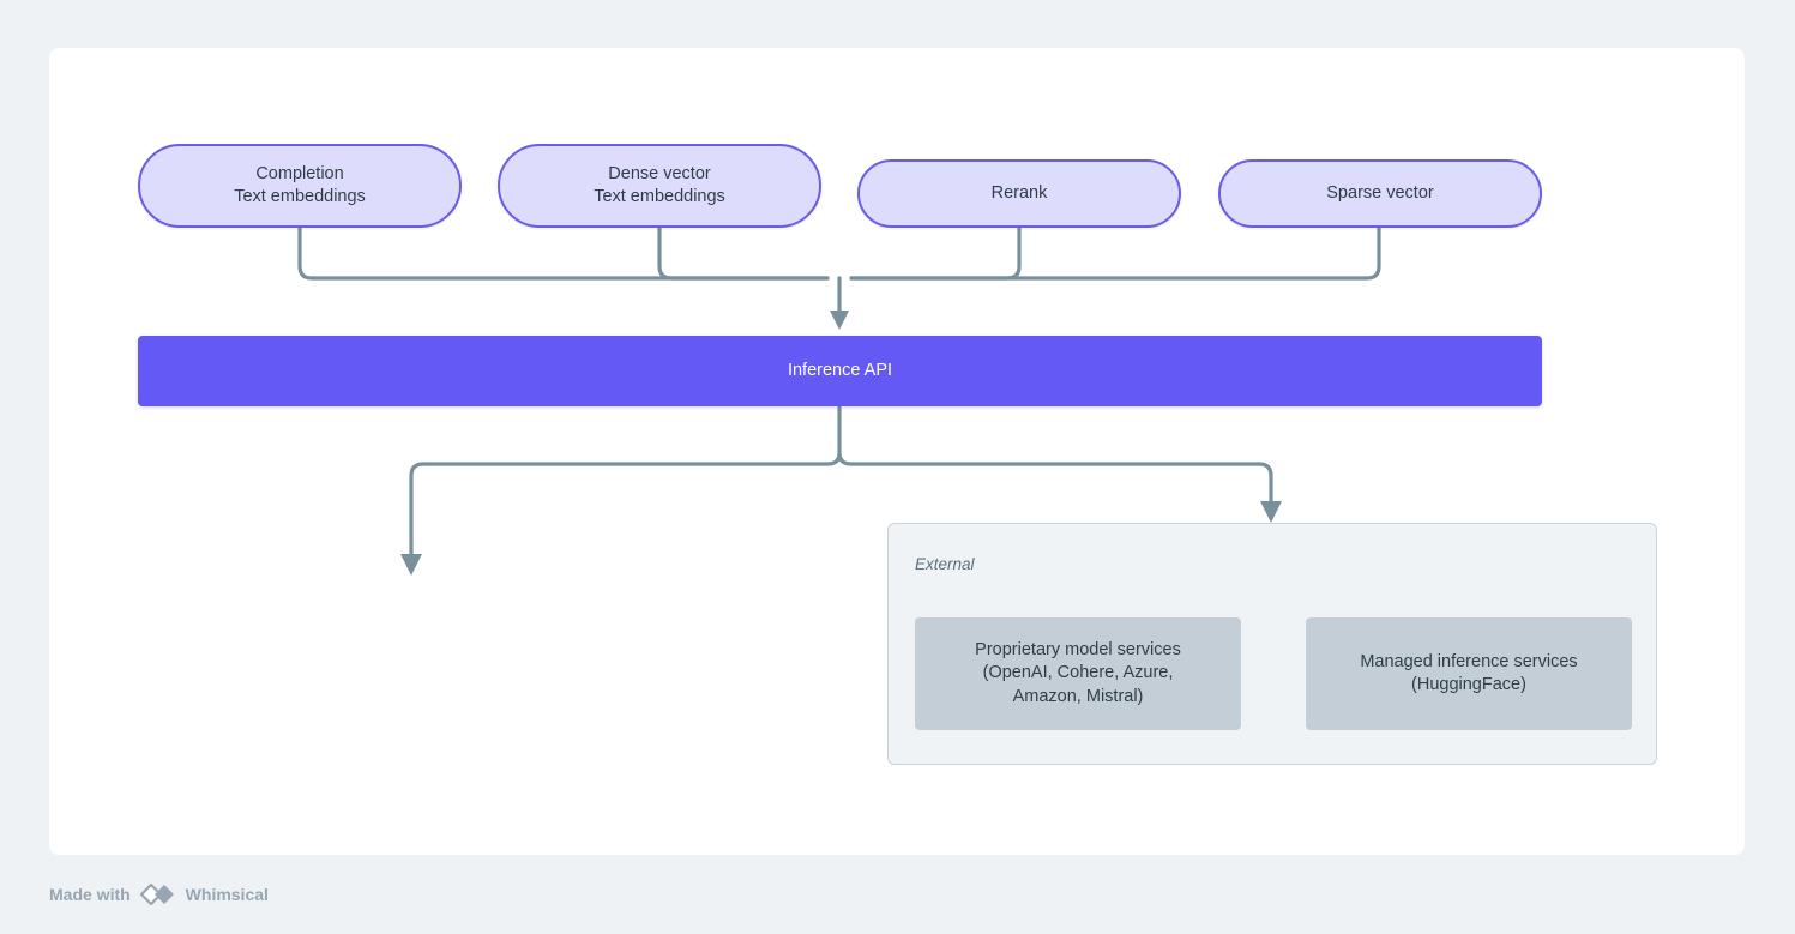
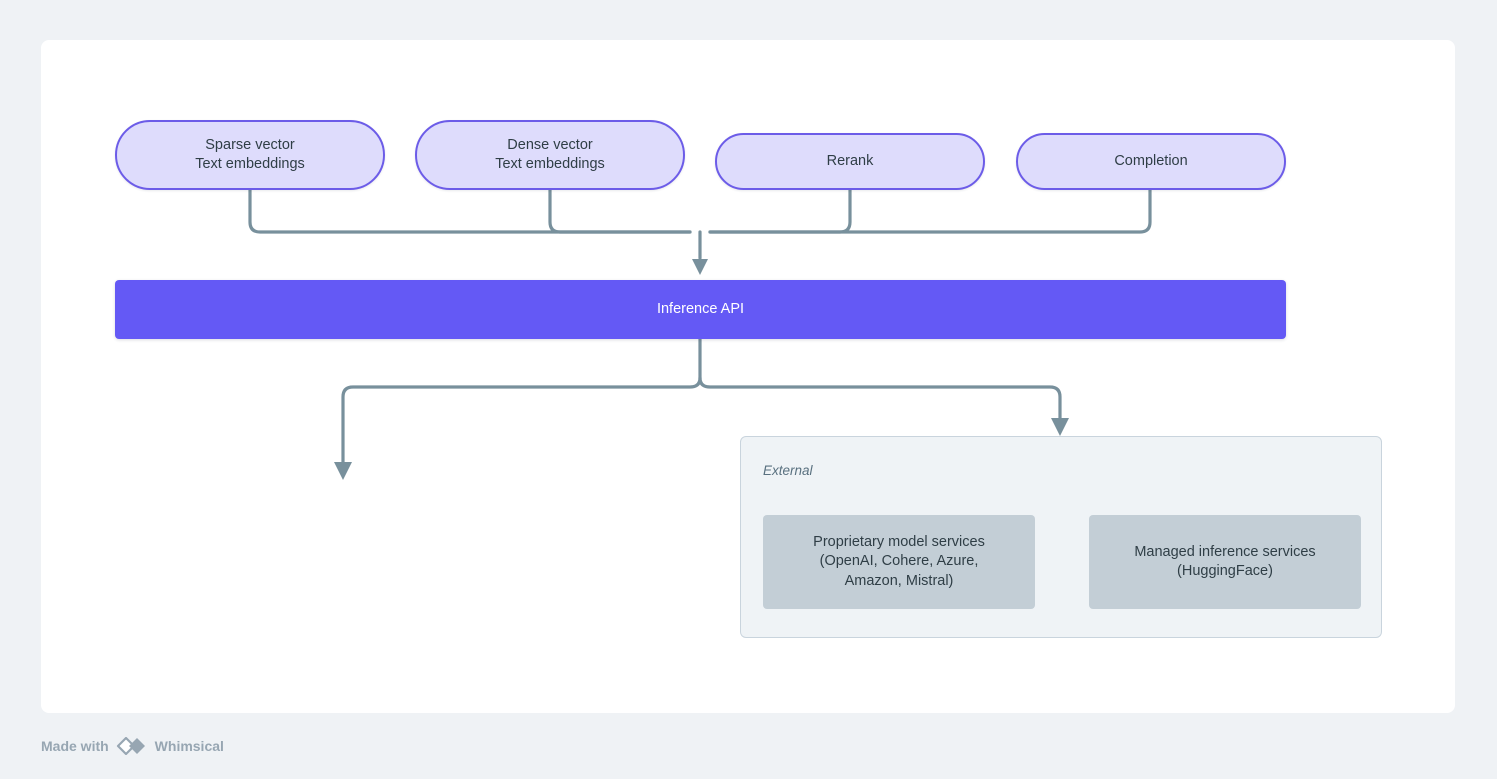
- Completion
+ Sparse vector
  Text embeddings
  Dense vector
  Text embeddings
  Rerank
- Sparse vector
+ Completion
  Inference API
  External
  Proprietary model services
  (OpenAI, Cohere, Azure,
  Amazon, Mistral)
  Managed inference services
  (HuggingFace)
  Made with
  Whimsical
